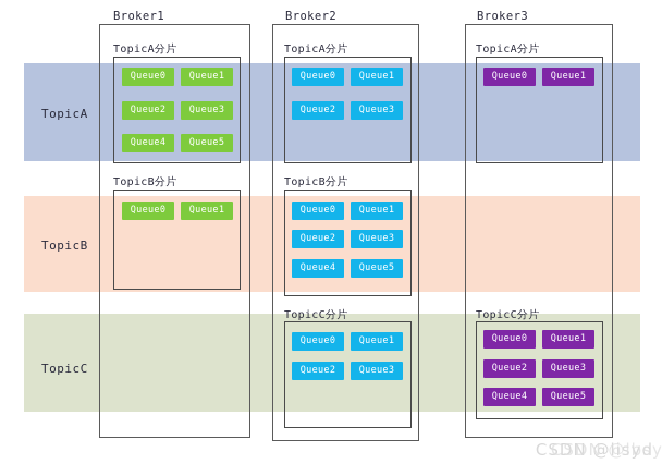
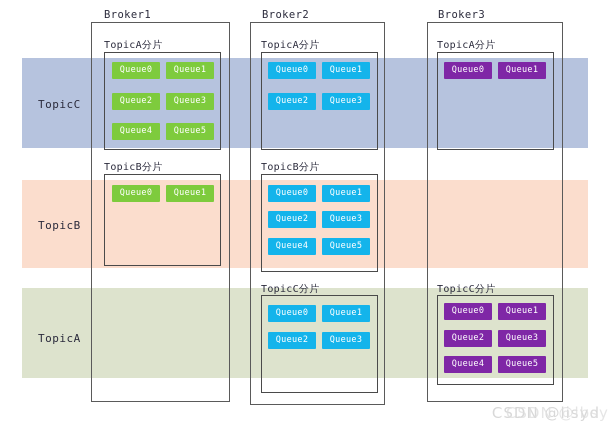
- TopicA
+ TopicC
  TopicB
- TopicC
+ TopicA
  Broker1
  TopicA分片
  Queue0
  Queue1
  Queue2
  Queue3
  Queue4
  Queue5
  TopicB分片
  Queue0
  Queue1
  Broker2
  TopicA分片
  Queue0
  Queue1
  Queue2
  Queue3
  TopicB分片
  Queue0
  Queue1
  Queue2
  Queue3
  Queue4
  Queue5
  TopicC分片
  Queue0
  Queue1
  Queue2
  Queue3
  Broker3
  TopicA分片
  Queue0
  Queue1
  TopicC分片
  Queue0
  Queue1
  Queue2
  Queue3
  Queue4
  Queue5
  CSDN @lisyd
  CSDN @lbsy
